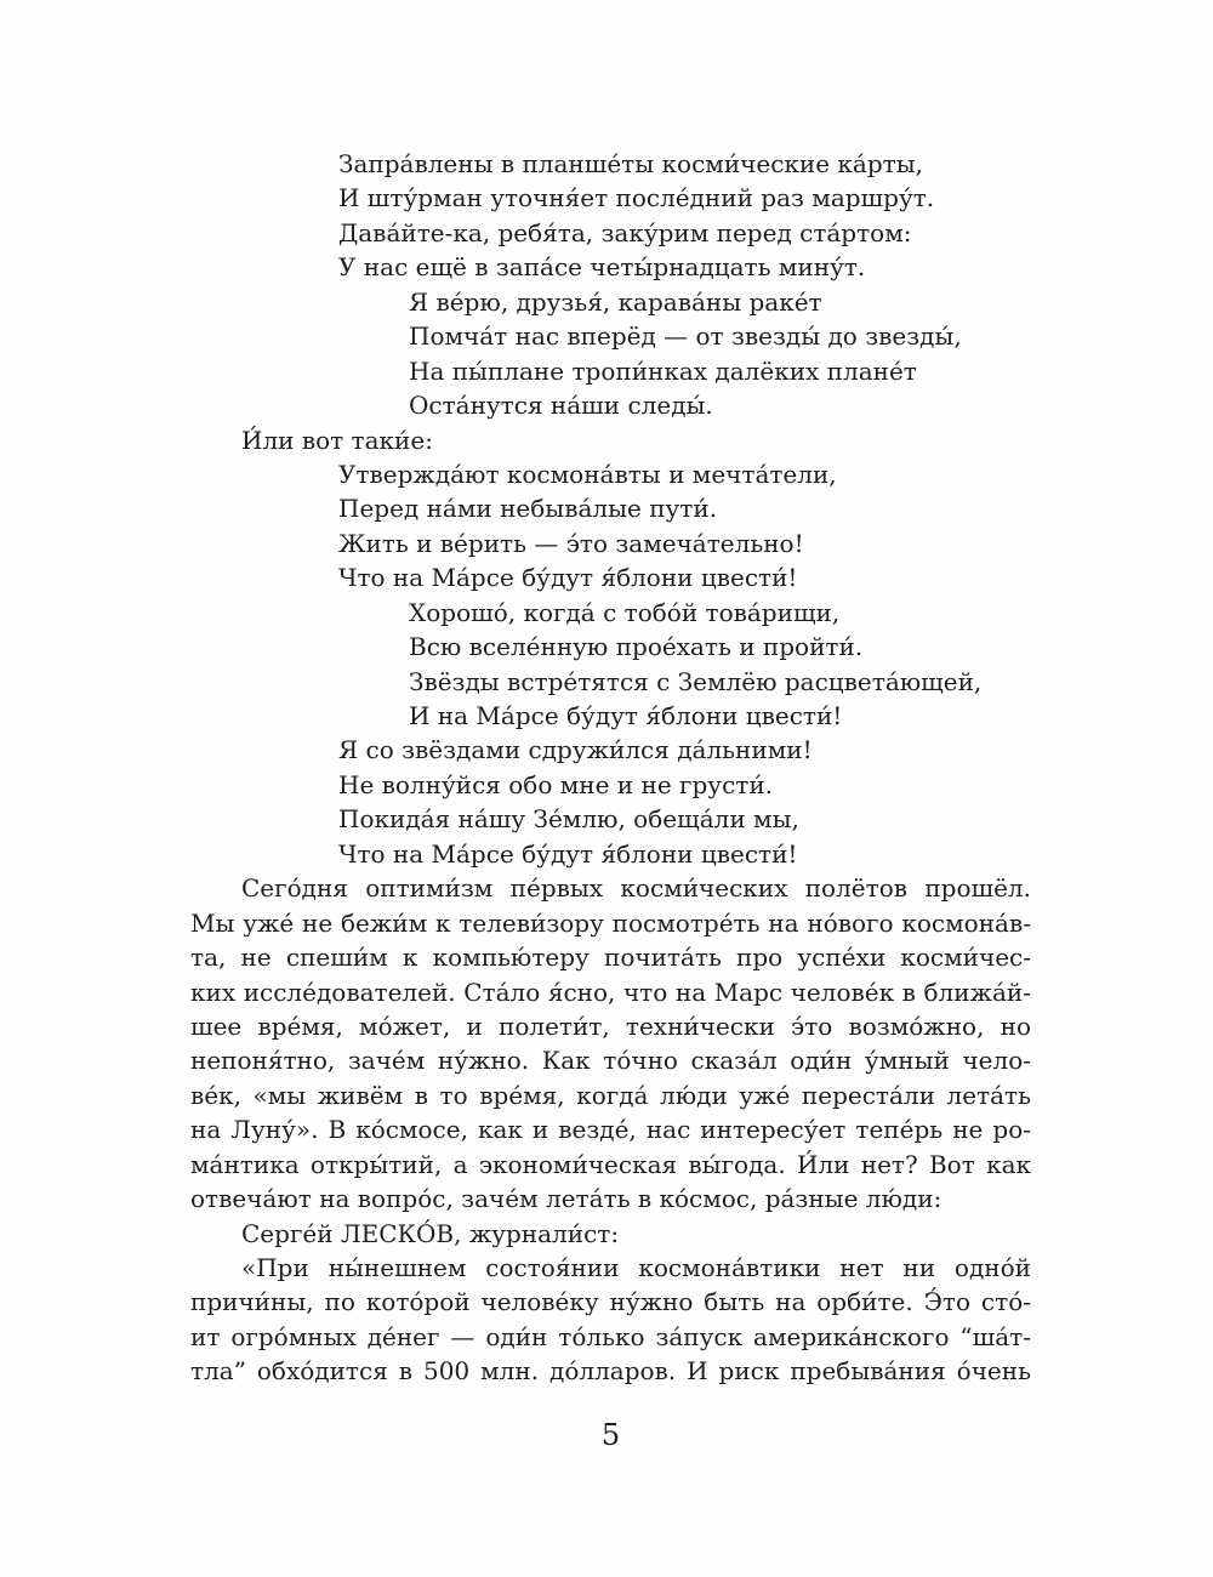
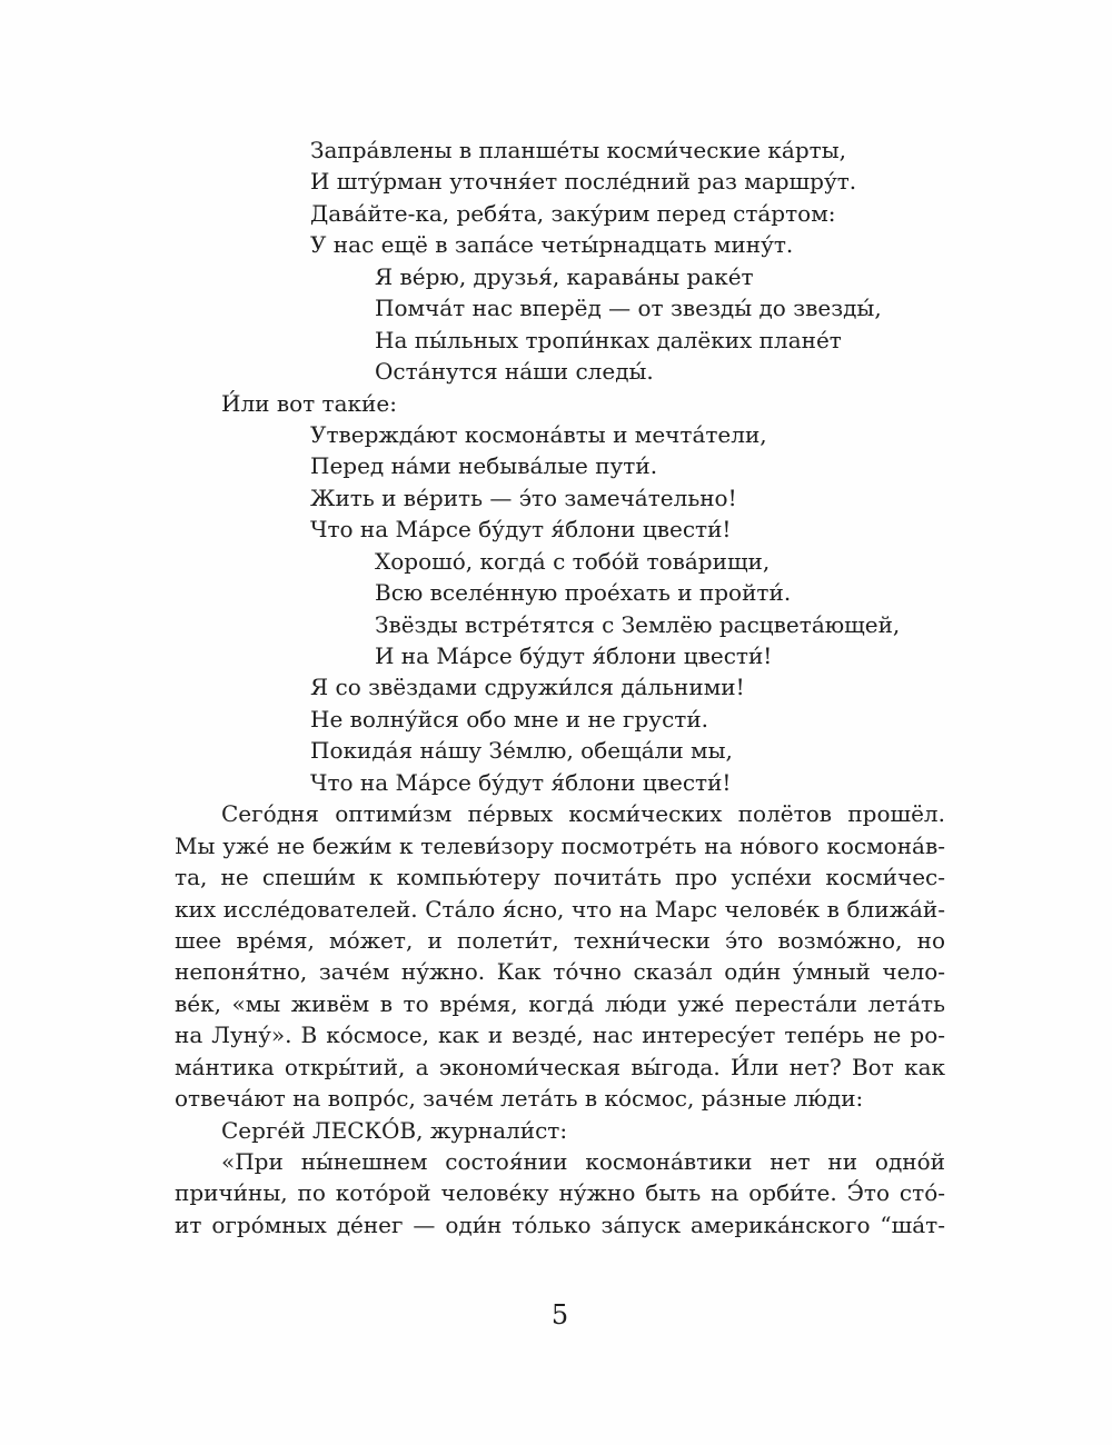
  Запра́влены в планше́ты косми́ческие ка́рты,
  И шту́рман уточня́ет после́дний раз маршру́т.
  Дава́йте-ка, ребя́та, заку́рим перед ста́ртом:
  У нас ещё в запа́се четы́рнадцать мину́т.
  Я ве́рю, друзья́, карава́ны раке́т
  Помча́т нас вперёд — от звезды́ до звезды́,
- На пы́плане тропи́нках далёких плане́т
+ На пы́льных тропи́нках далёких плане́т
  Оста́нутся на́ши следы́.
  И́ли вот таки́е:
  Утвержда́ют космона́вты и мечта́тели,
  Перед на́ми небыва́лые пути́.
  Жить и ве́рить — э́то замеча́тельно!
  Что на Ма́рсе бу́дут я́блони цвести́!
  Хорошо́, когда́ с тобо́й това́рищи,
  Всю вселе́нную прое́хать и пройти́.
  Звёзды встре́тятся с Землёю расцвета́ющей,
  И на Ма́рсе бу́дут я́блони цвести́!
  Я со звёздами сдружи́лся да́льними!
  Не волну́йся обо мне и не грусти́.
  Покида́я на́шу Зе́млю, обеща́ли мы,
  Что на Ма́рсе бу́дут я́блони цвести́!
  Сего́дня оптими́зм пе́рвых косми́ческих полётов прошёл.
  Мы уже́ не бежи́м к телеви́зору посмотре́ть на но́вого космона́в-
  та, не спеши́м к компью́теру почита́ть про успе́хи косми́чес-
  ких иссле́дователей. Ста́ло я́сно, что на Марс челове́к в ближа́й-
  шее вре́мя, мо́жет, и полети́т, техни́чески э́то возмо́жно, но
  непоня́тно, заче́м ну́жно. Как то́чно сказа́л оди́н у́мный чело-
  ве́к, «мы живём в то вре́мя, когда́ лю́ди уже́ переста́ли лета́ть
  на Луну́». В ко́смосе, как и везде́, нас интересу́ет тепе́рь не ро-
  ма́нтика откры́тий, а экономи́ческая вы́года. И́ли нет? Вот как
  отвеча́ют на вопро́с, заче́м лета́ть в ко́смос, ра́зные лю́ди:
  Серге́й ЛЕСКО́В, журнали́ст:
  «При ны́нешнем состоя́нии космона́втики нет ни одно́й
  причи́ны, по кото́рой челове́ку ну́жно быть на орби́те. Э́то сто́-
  ит огро́мных де́нег — оди́н то́лько за́пуск америка́нского “ша́т-
- тла” обхо́дится в 500 млн. до́лларов. И риск пребыва́ния о́чень
  5
